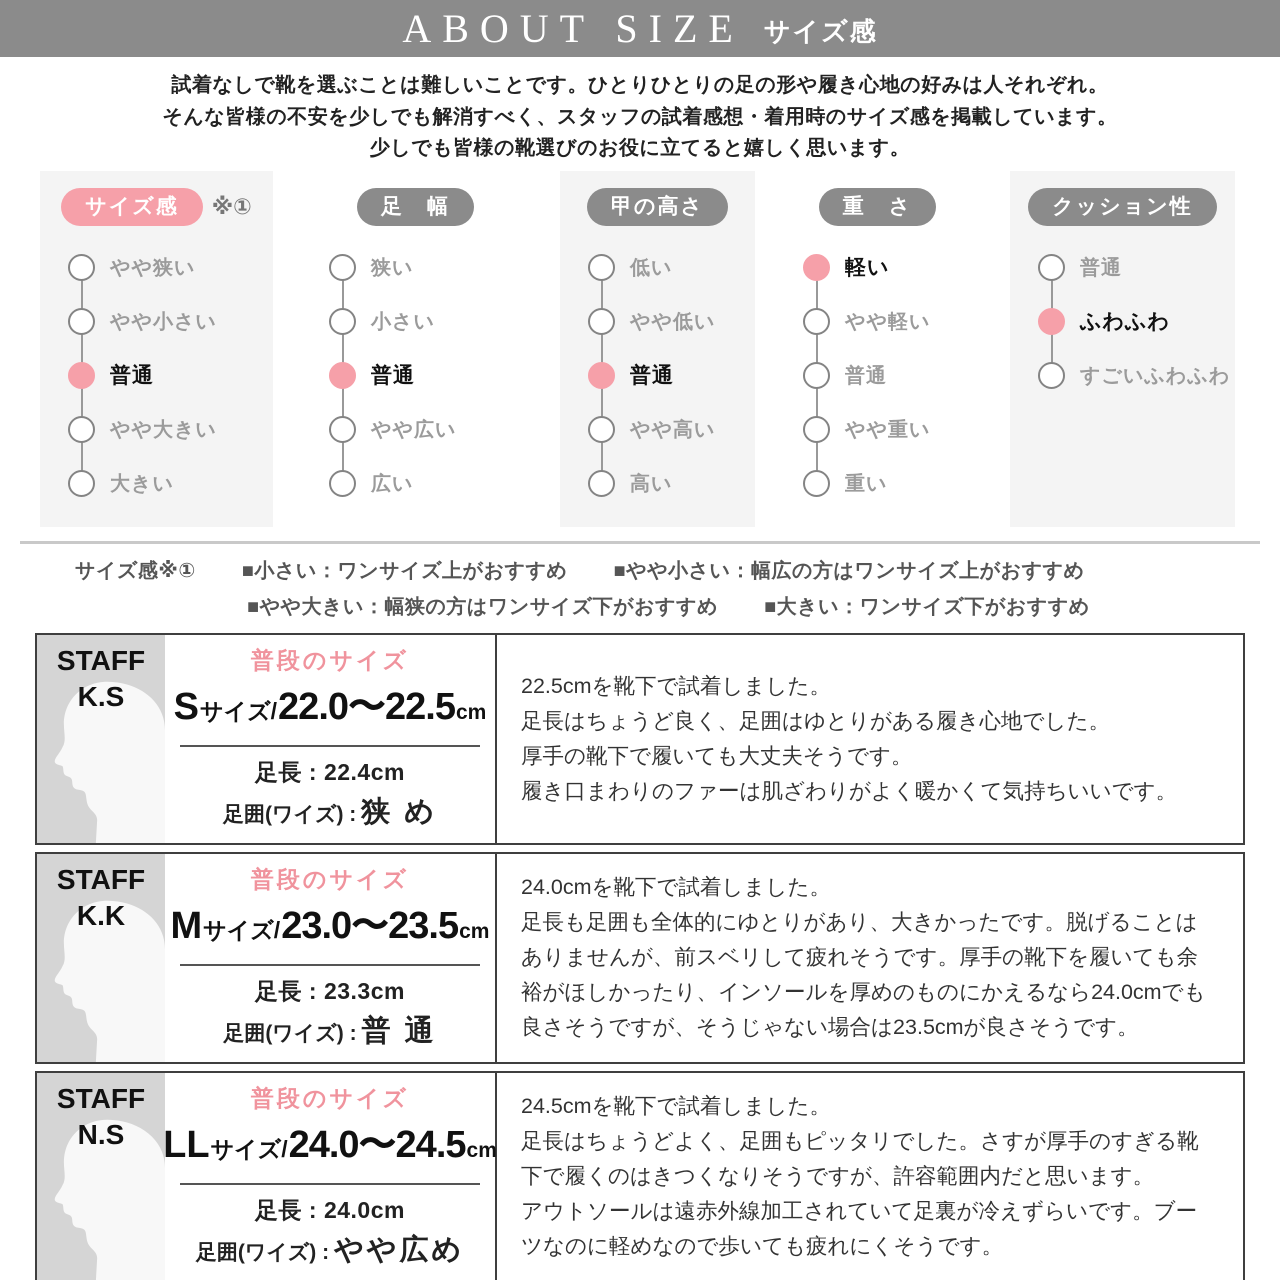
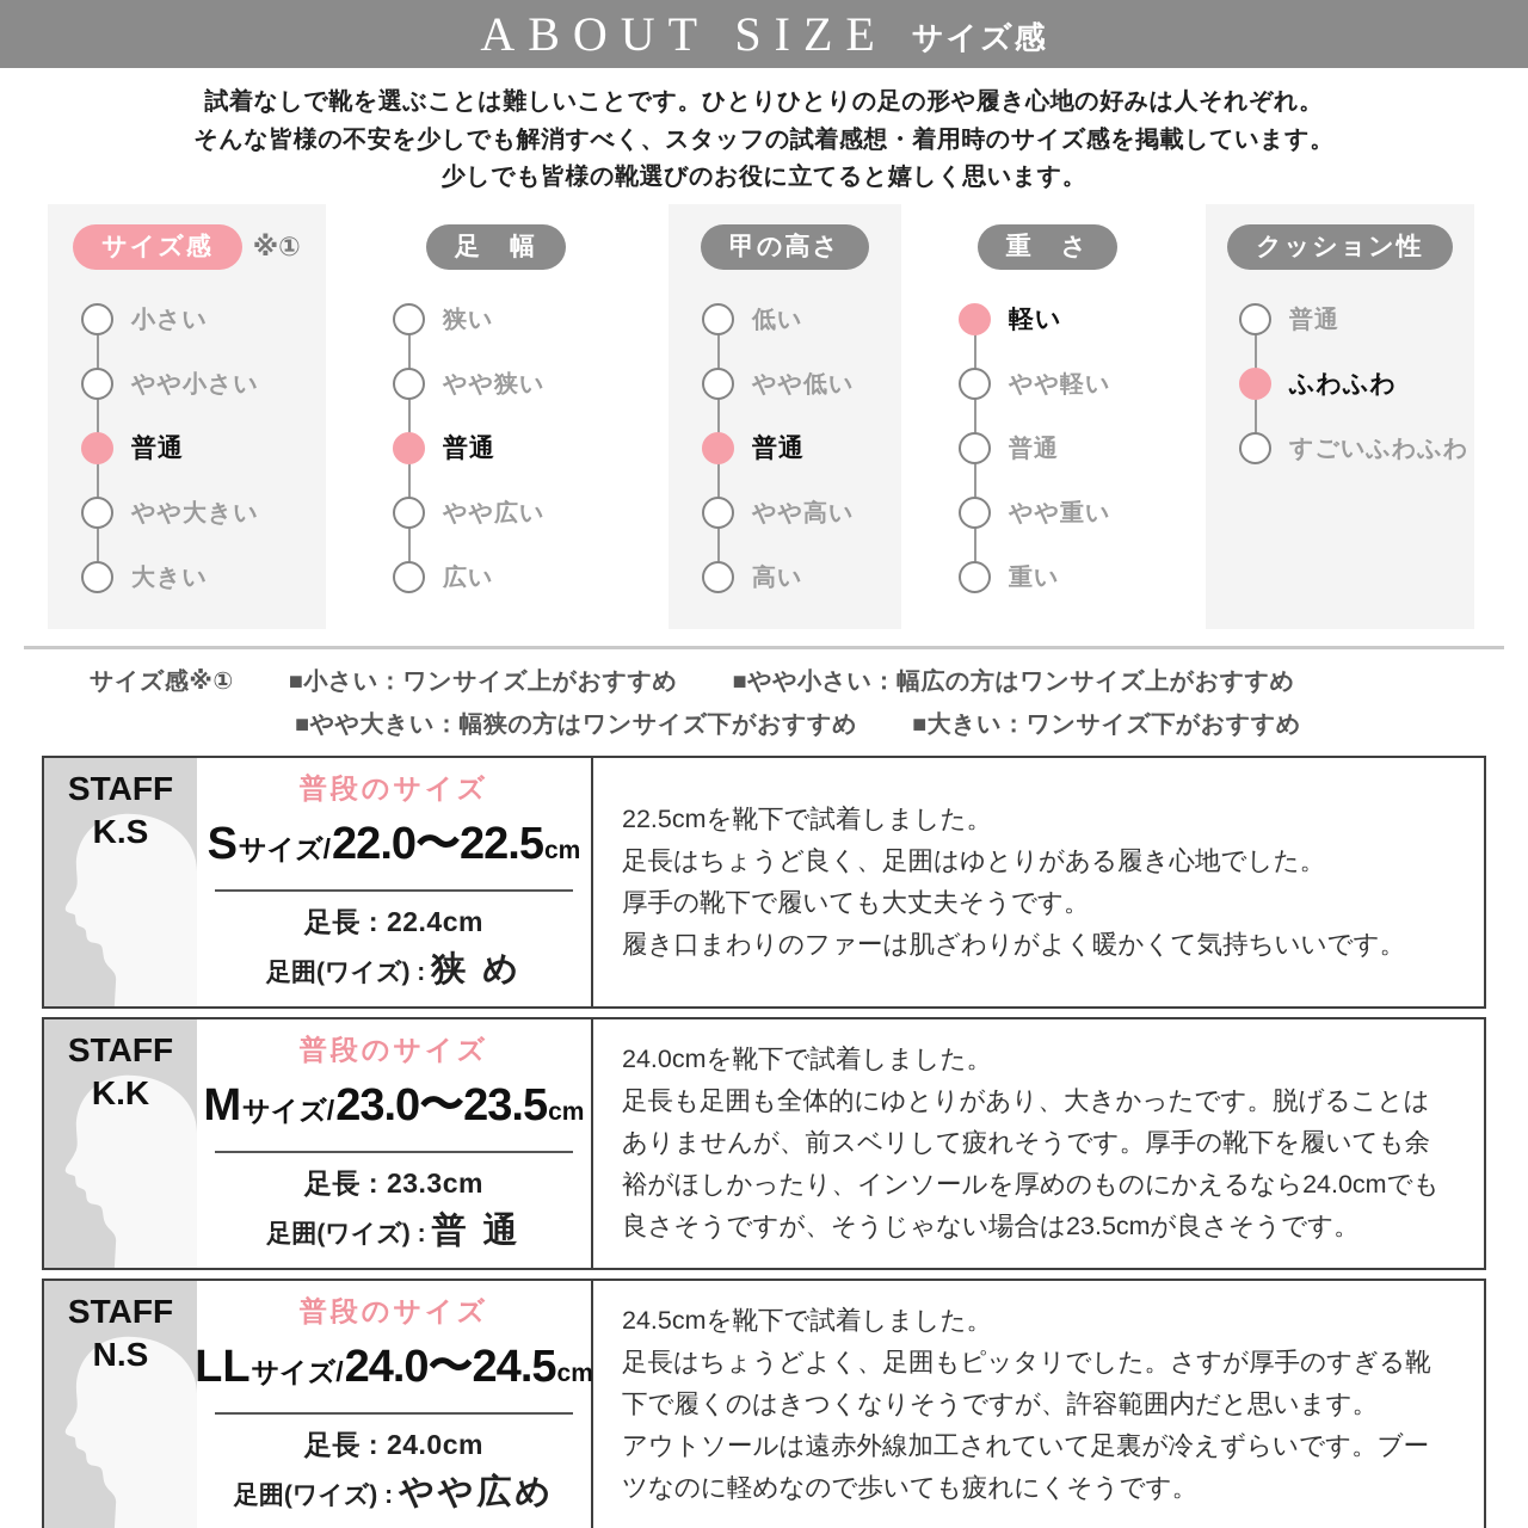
  ABOUT SIZE
  サイズ感
  試着なしで靴を選ぶことは難しいことです。ひとりひとりの足の形や履き心地の好みは人それぞれ。
  そんな皆様の不安を少しでも解消すべく、スタッフの試着感想・着用時のサイズ感を掲載しています。
  少しでも皆様の靴選びのお役に立てると嬉しく思います。
  サイズ感
  ※①
- やや狭い
+ 小さい
  やや小さい
  普通
  やや大きい
  大きい
  足 幅
  狭い
- 小さい
+ やや狭い
  普通
  やや広い
  広い
  甲の高さ
  低い
  やや低い
  普通
  やや高い
  高い
  重 さ
  軽い
  やや軽い
  普通
  やや重い
  重い
  クッション性
  普通
  ふわふわ
  すごいふわふわ
  サイズ感※①
  ■小さい：ワンサイズ上がおすすめ
  ■やや小さい：幅広の方はワンサイズ上がおすすめ
  ■やや大きい：幅狭の方はワンサイズ下がおすすめ
  ■大きい：ワンサイズ下がおすすめ
  STAFF
  K.S
  普段のサイズ
  S
  サイズ/
  22.0〜22.5
  cm
  足長 : 22.4cm
  足囲(ワイズ) :
  狭 め
  22.5cmを靴下で試着しました。
  足長はちょうど良く、足囲はゆとりがある履き心地でした。
  厚手の靴下で履いても大丈夫そうです。
  履き口まわりのファーは肌ざわりがよく暖かくて気持ちいいです。
  STAFF
  K.K
  普段のサイズ
  M
  サイズ/
  23.0〜23.5
  cm
  足長 : 23.3cm
  足囲(ワイズ) :
  普 通
  24.0cmを靴下で試着しました。
  足長も足囲も全体的にゆとりがあり、大きかったです。脱げることはありませんが、前スベリして疲れそうです。厚手の靴下を履いても余裕がほしかったり、インソールを厚めのものにかえるなら24.0cmでも良さそうですが、そうじゃない場合は23.5cmが良さそうです。
  STAFF
  N.S
  普段のサイズ
  LL
  サイズ/
  24.0〜24.5
  cm
  足長 : 24.0cm
  足囲(ワイズ) :
  やや広め
  24.5cmを靴下で試着しました。
  足長はちょうどよく、足囲もピッタリでした。さすが厚手のすぎる靴下で履くのはきつくなりそうですが、許容範囲内だと思います。
  アウトソールは遠赤外線加工されていて足裏が冷えずらいです。ブーツなのに軽めなので歩いても疲れにくそうです。
